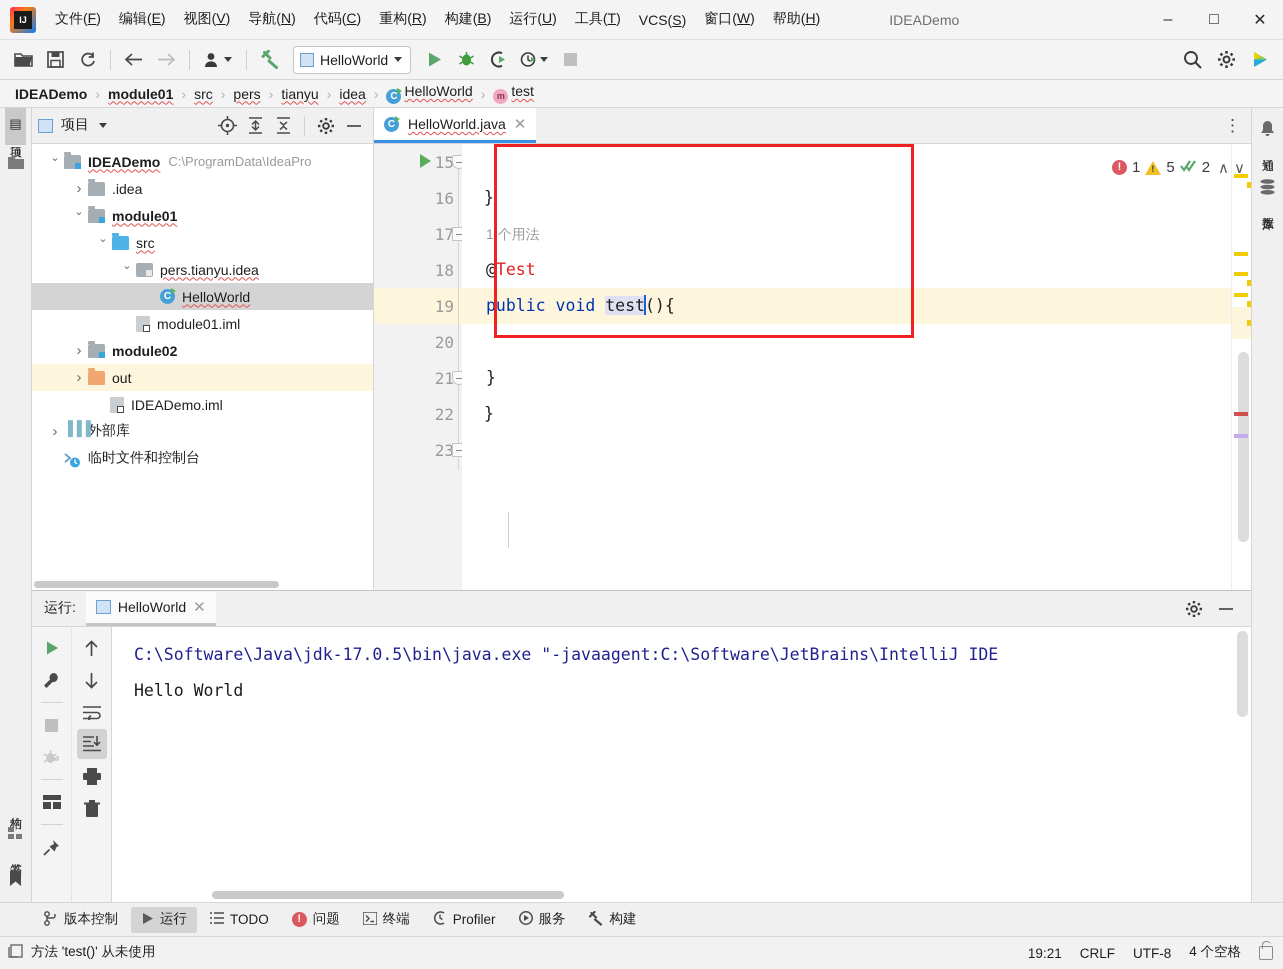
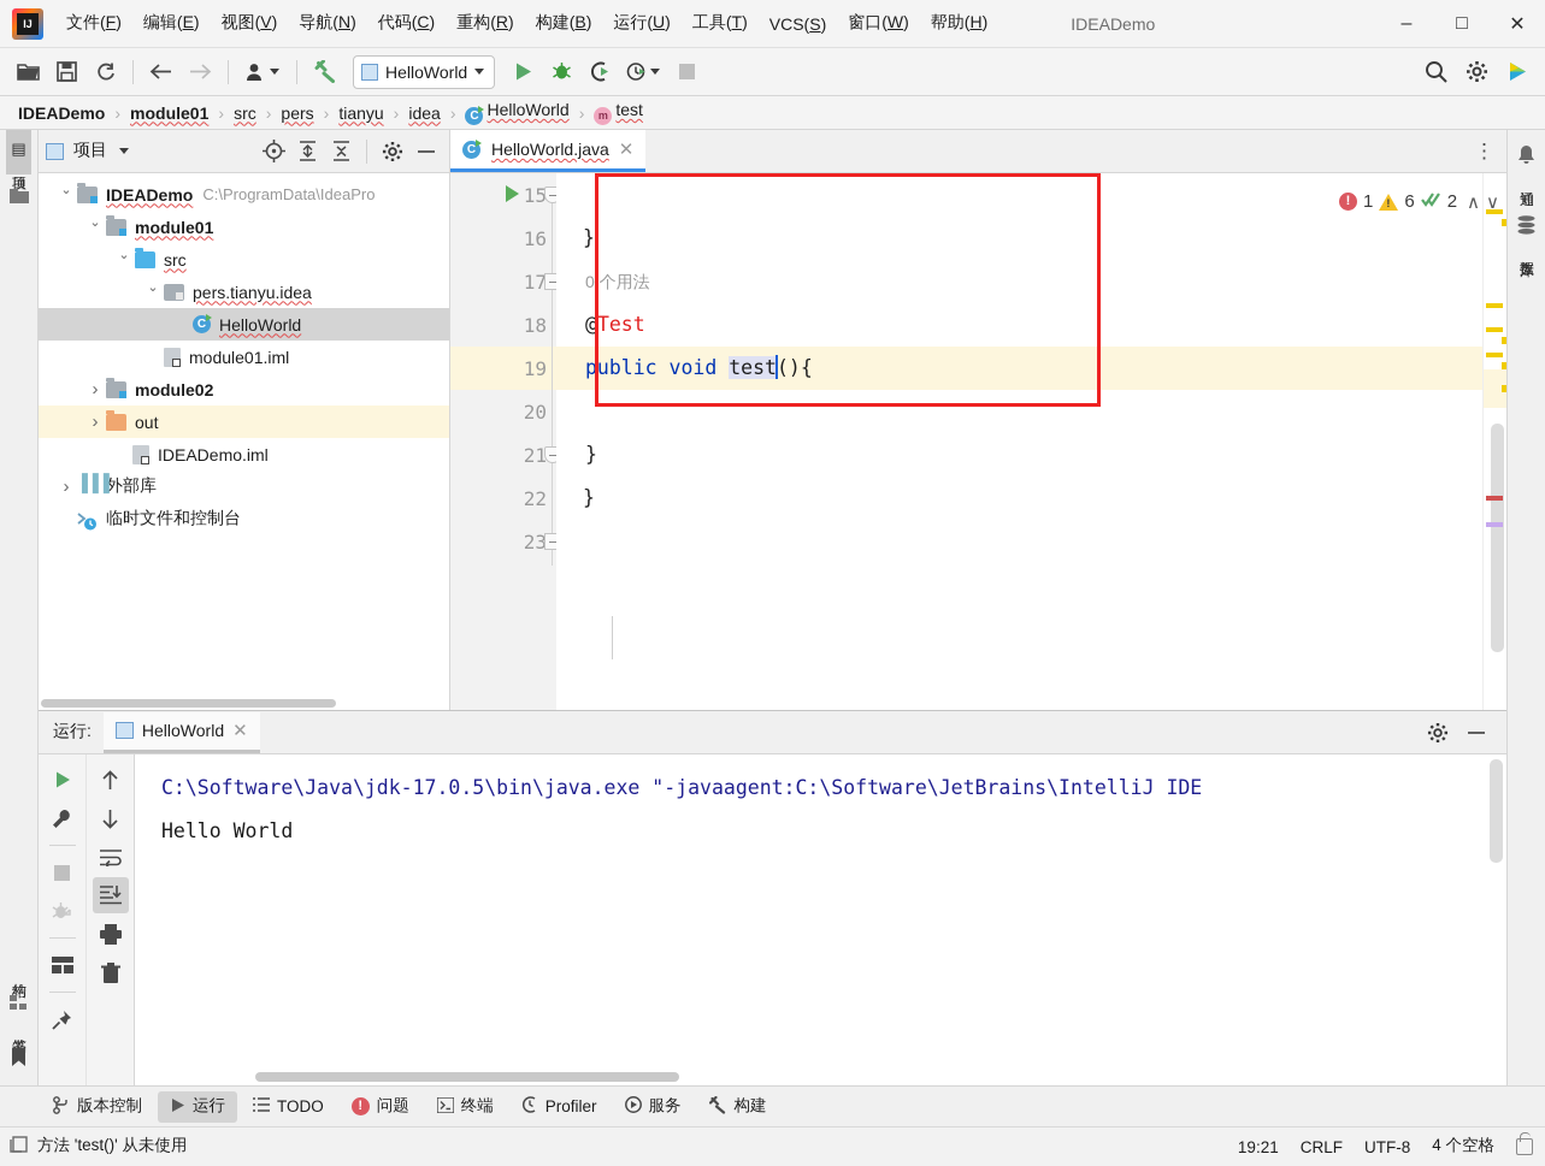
  文件(F)
  编辑(E)
  视图(V)
  导航(N)
  代码(C)
  重构(R)
  构建(B)
  运行(U)
  工具(T)
  VCS(S)
  窗口(W)
  帮助(H)
  IDEADemo
  –
  □
  ✕
  HelloWorld
  IDEADemo
  ›
  module01
  ›
  src
  ›
  pers
  ›
  tianyu
  ›
  idea
  ›
  CHelloWorld
  ›
  mtest
  项目
  IDEADemo
  C:\ProgramData\IdeaPro
- .idea
  module01
  src
  pers.tianyu.idea
  C
  HelloWorld
  module01.iml
  module02
  out
  IDEADemo.iml
  外部库
  临时文件和控制台
  C
  HelloWorld.java
  ✕
  ⋮
  15
  16
  17
  18
  19
  20
  21
  22
  23
  }
- 1 个用法
+ 0 个用法
  @Test
  public void test(){
  }
  }
  !
  1
- 5
+ 6
  2
  ∧
  ∨
  运行:
  HelloWorld
  ✕
  C:\Software\Java\jdk-17.0.5\bin\java.exe "-javaagent:C:\Software\JetBrains\IntelliJ IDE
  Hello World
  版本控制
  运行
  TODO
  !
  问题
  终端
  Profiler
  服务
  构建
  方法 'test()' 从未使用
  19:21
  CRLF
  UTF-8
  4 个空格
